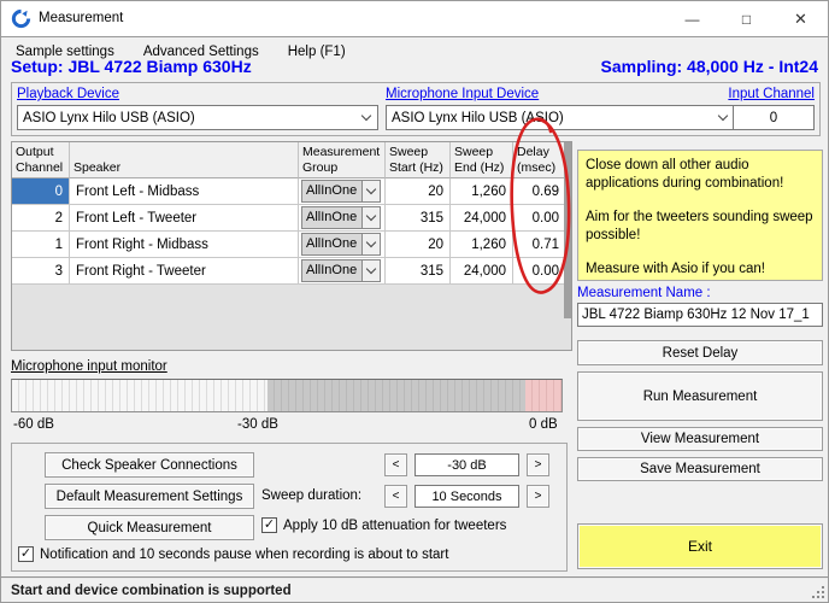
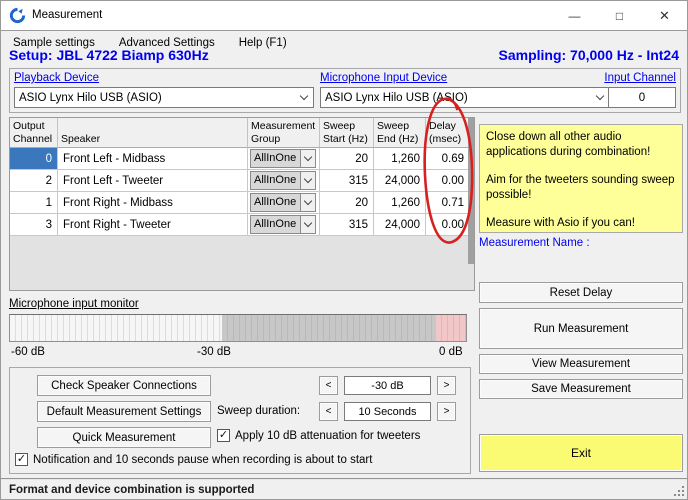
  Measurement
  —
  □
  ✕
  Sample settings
  Advanced Settings
  Help (F1)
  Setup: JBL 4722 Biamp 630Hz
- Sampling: 48,000 Hz - Int24
+ Sampling: 70,000 Hz - Int24
  Playback Device
  ASIO Lynx Hilo USB (ASIO)
  Microphone Input Device
  ASIO Lynx Hilo USB (ASIO)
  Input Channel
  0
  Output
  Channel
  Speaker
  Measurement
  Group
  Sweep
  Start (Hz)
  Sweep
  End (Hz)
  Delay
  (msec)
  0
  Front Left - Midbass
  AllInOne
  20
  1,260
  0.69
  2
  Front Left - Tweeter
  AllInOne
  315
  24,000
  0.00
  1
  Front Right - Midbass
  AllInOne
  20
  1,260
  0.71
  3
  Front Right - Tweeter
  AllInOne
  315
  24,000
  0.00
  Close down all other audio applications during combination!
  Aim for the tweeters sounding sweep possible!
  Measure with Asio if you can!
  Measurement Name :
- JBL 4722 Biamp 630Hz 12 Nov 17_1
  Reset Delay
  Run Measurement
  View Measurement
  Save Measurement
  Exit
  Microphone input monitor
  -60 dB
  -30 dB
  0 dB
  Check Speaker Connections
  Default Measurement Settings
  Quick Measurement
  <
  -30 dB
  >
  Sweep duration:
  <
  10 Seconds
  >
  ✓
  Apply 10 dB attenuation for tweeters
  ✓
  Notification and 10 seconds pause when recording is about to start
- Start and device combination is supported
+ Format and device combination is supported
